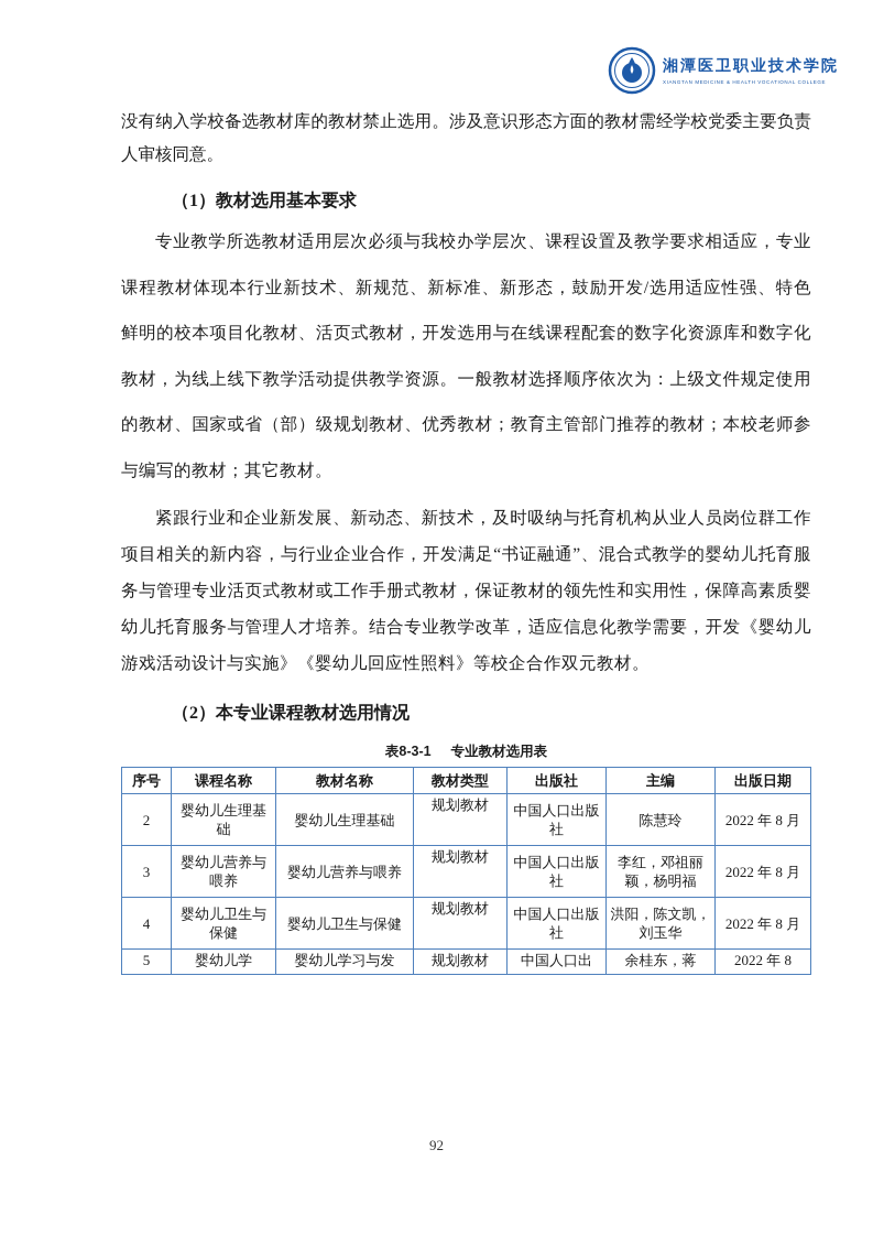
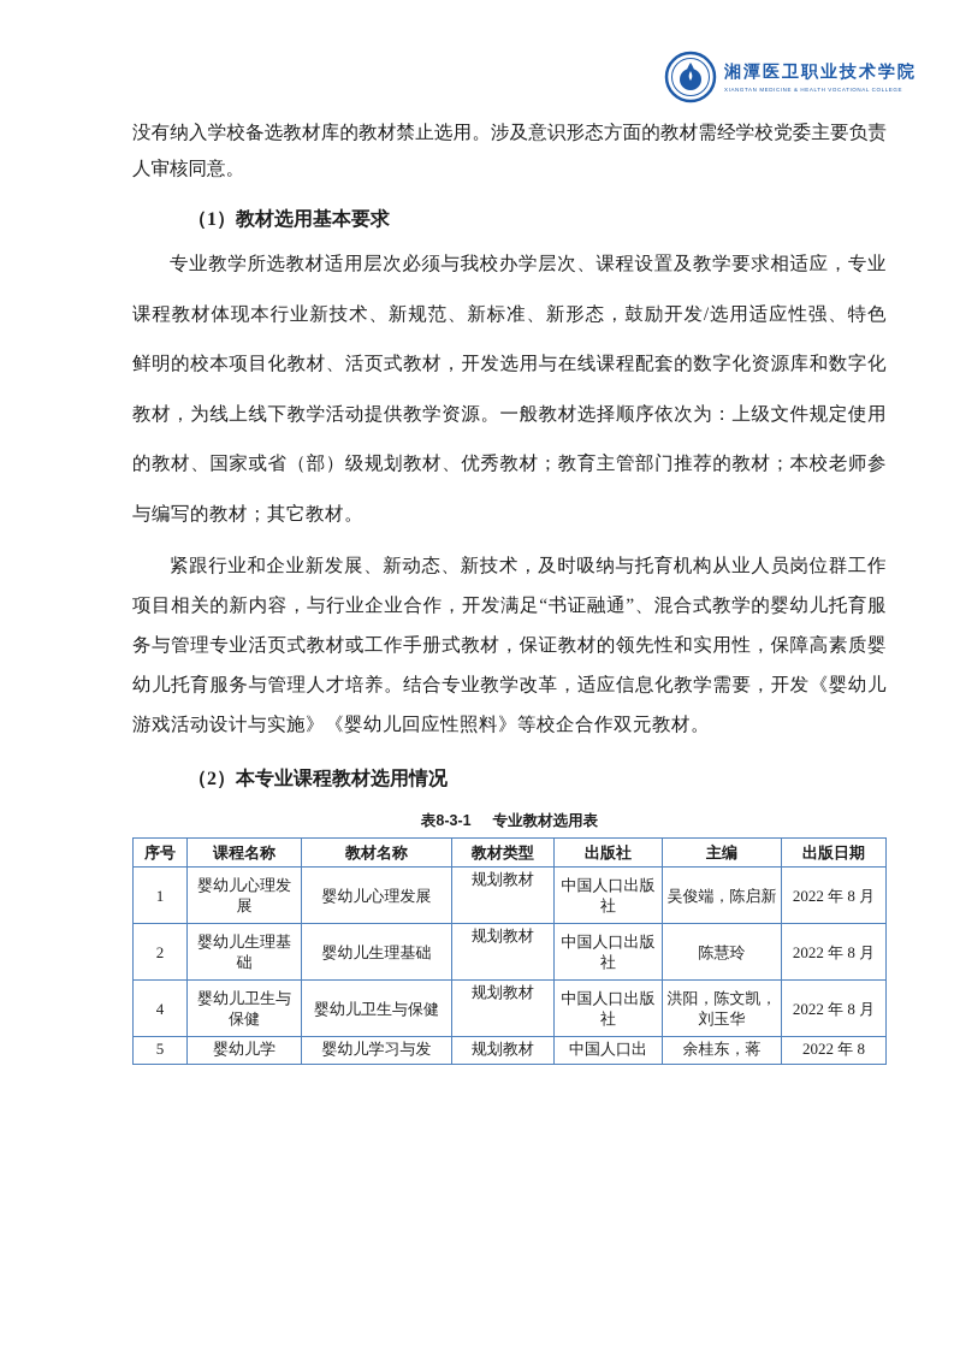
  湘潭医卫职业技术学院
  没有纳入学校备选教材库的教材禁止选用。涉及意识形态方面的教材需经学校党委主要负责人审核同意。
  （1）教材选用基本要求
  专业教学所选教材适用层次必须与我校办学层次、课程设置及教学要求相适应，专业课程教材体现本行业新技术、新规范、新标准、新形态，鼓励开发/选用适应性强、特色鲜明的校本项目化教材、活页式教材，开发选用与在线课程配套的数字化资源库和数字化教材，为线上线下教学活动提供教学资源。一般教材选择顺序依次为：上级文件规定使用的教材、国家或省（部）级规划教材、优秀教材；教育主管部门推荐的教材；本校老师参与编写的教材；其它教材。
  紧跟行业和企业新发展、新动态、新技术，及时吸纳与托育机构从业人员岗位群工作项目相关的新内容，与行业企业合作，开发满足“书证融通”、混合式教学的婴幼儿托育服务与管理专业活页式教材或工作手册式教材，保证教材的领先性和实用性，保障高素质婴幼儿托育服务与管理人才培养。结合专业教学改革，适应信息化教学需要，开发《婴幼儿游戏活动设计与实施》《婴幼儿回应性照料》等校企合作双元教材。
  （2）本专业课程教材选用情况
  表8-3-1 专业教材选用表
  序号	课程名称	教材名称	教材类型	出版社	主编	出版日期
+ 1	婴幼儿心理发展	婴幼儿心理发展	规划教材	中国人口出版社	吴俊端，陈启新	2022 年 8 月
  2	婴幼儿生理基础	婴幼儿生理基础	规划教材	中国人口出版社	陈慧玲	2022 年 8 月
- 3	婴幼儿营养与喂养	婴幼儿营养与喂养	规划教材	中国人口出版社	李红，邓祖丽颖，杨明福	2022 年 8 月
  4	婴幼儿卫生与保健	婴幼儿卫生与保健	规划教材	中国人口出版社	洪阳，陈文凯，刘玉华	2022 年 8 月
  5	婴幼儿学	婴幼儿学习与发	规划教材	中国人口出	余桂东，蒋	2022 年 8
- 92
